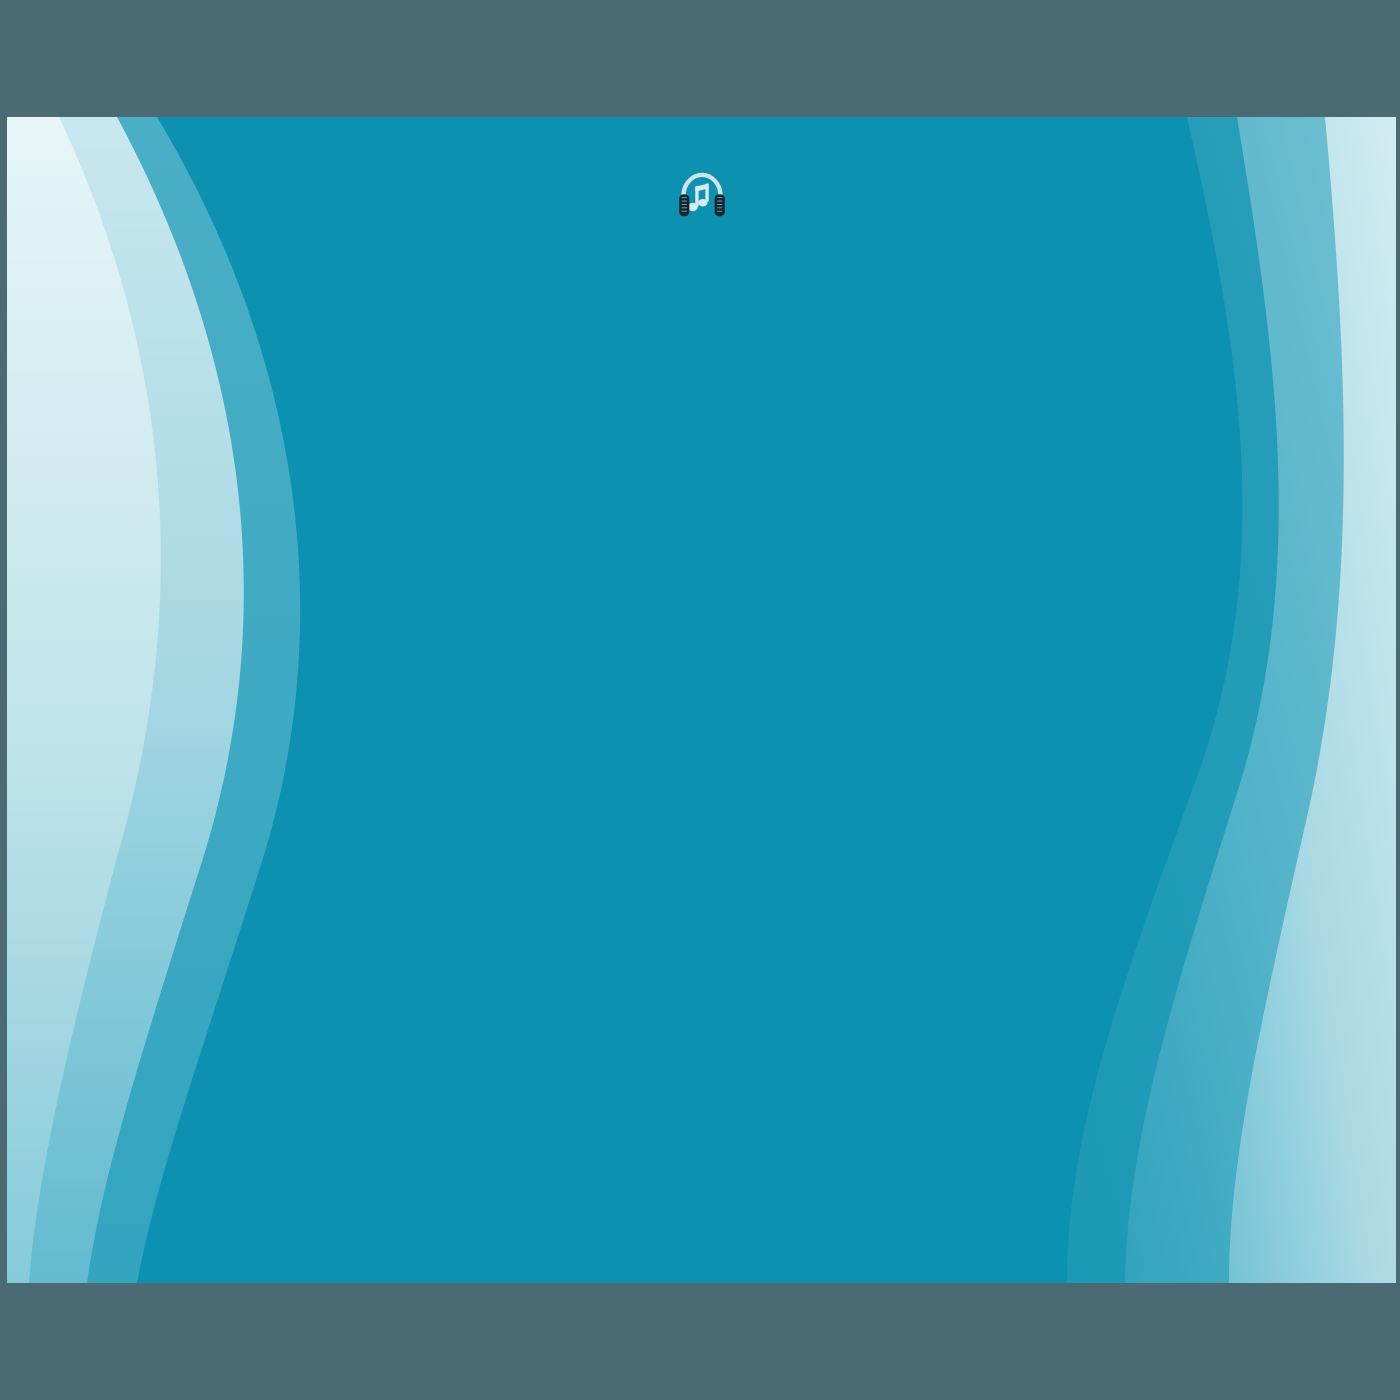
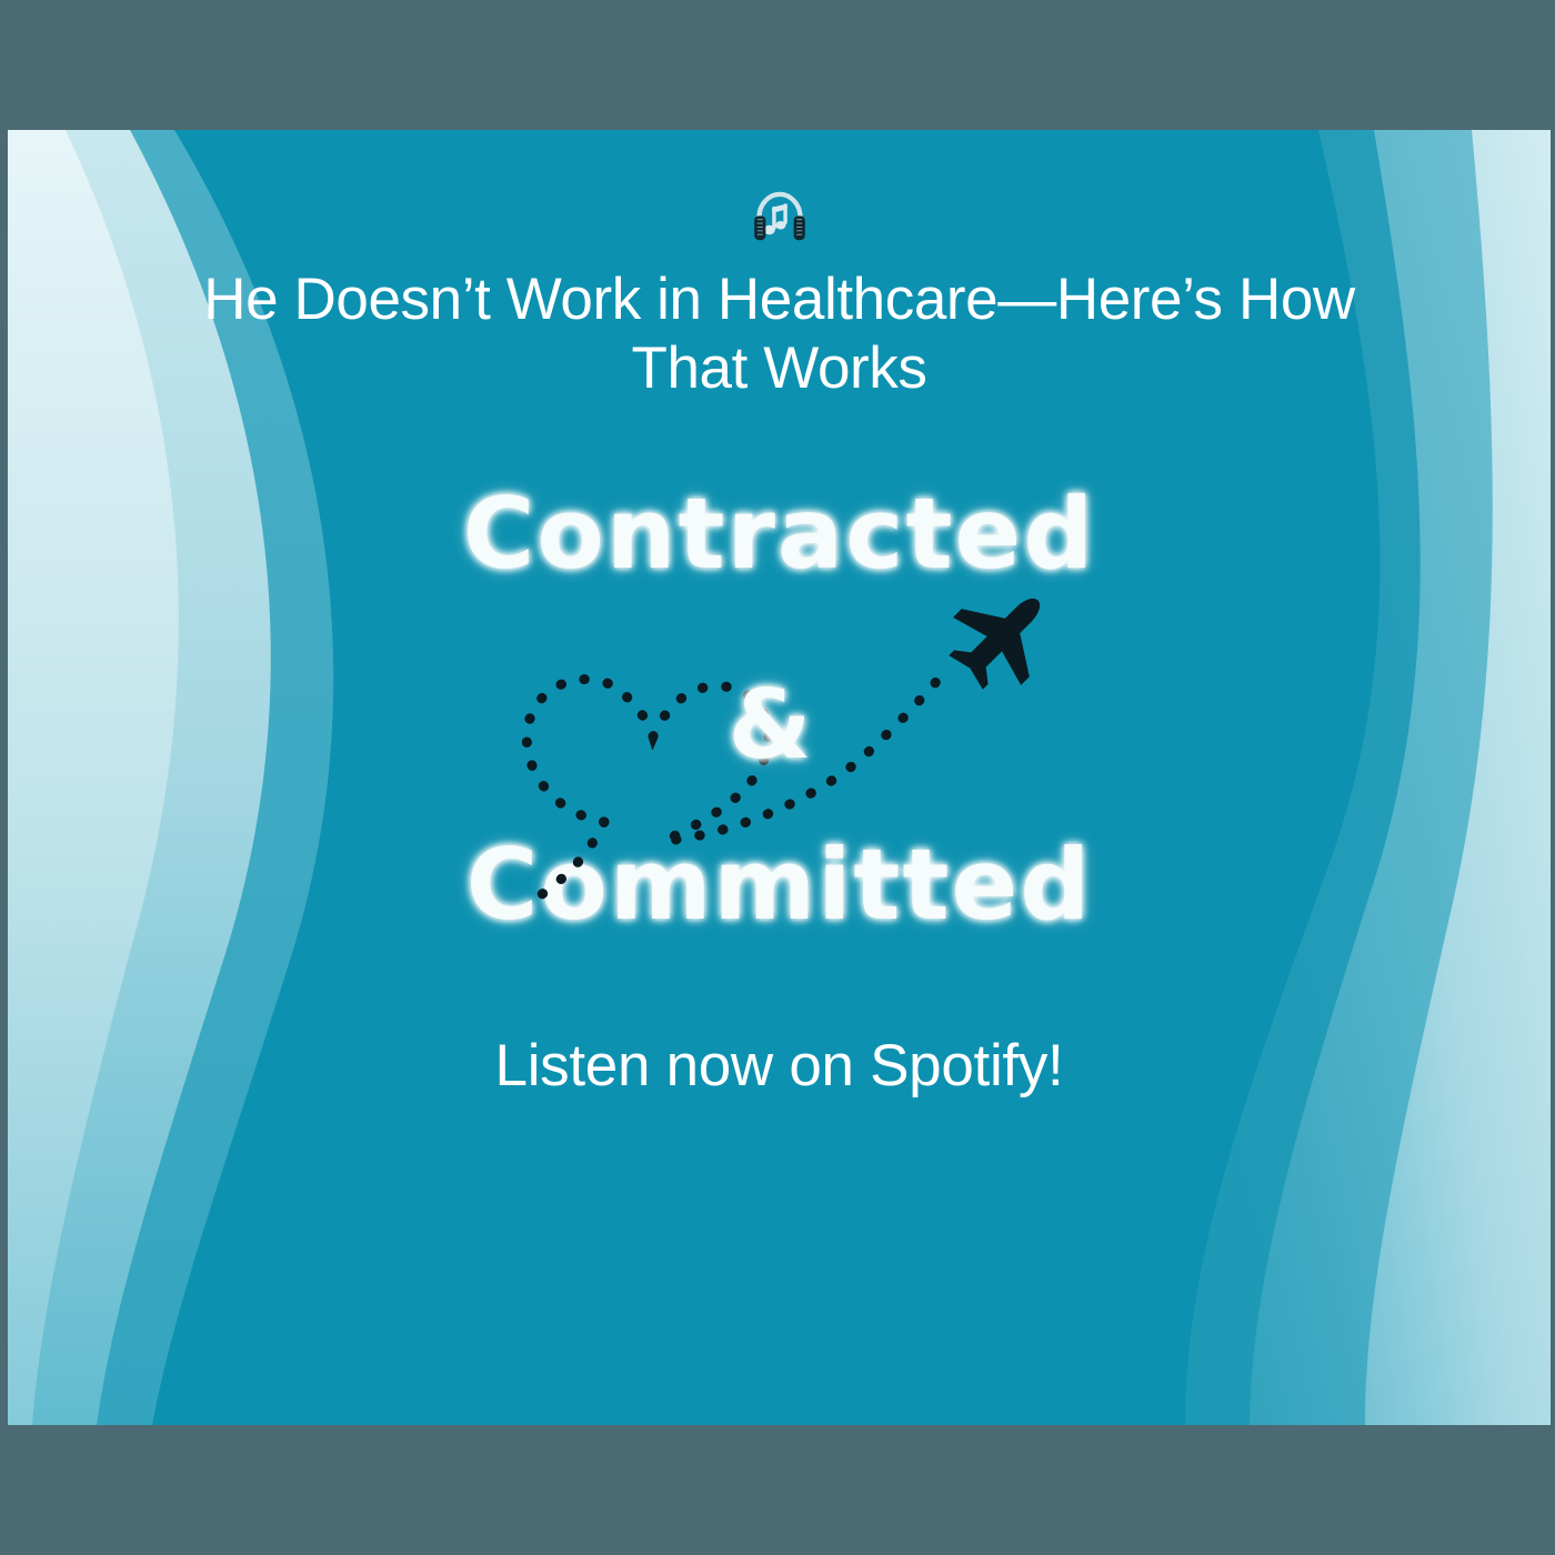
+ He Doesn’t Work in Healthcare—Here’s How That Works
+ Contracted
+ &
+ Committed
+ Listen now on Spotify!
